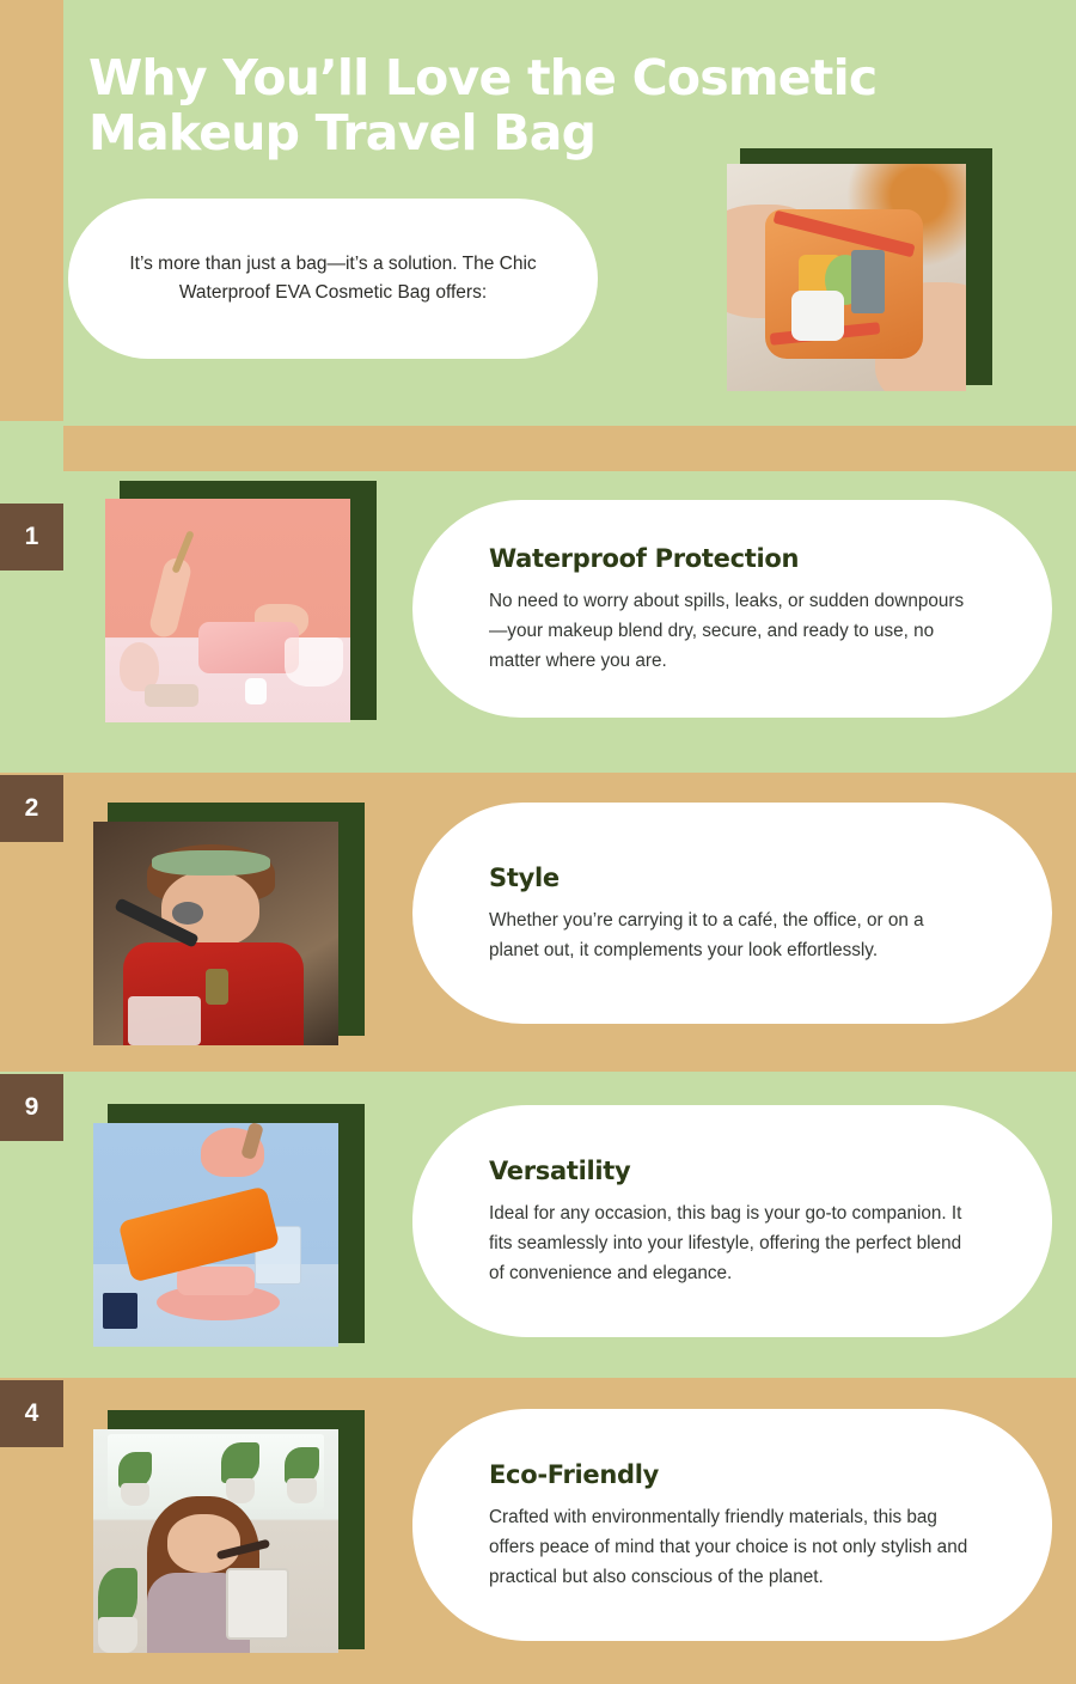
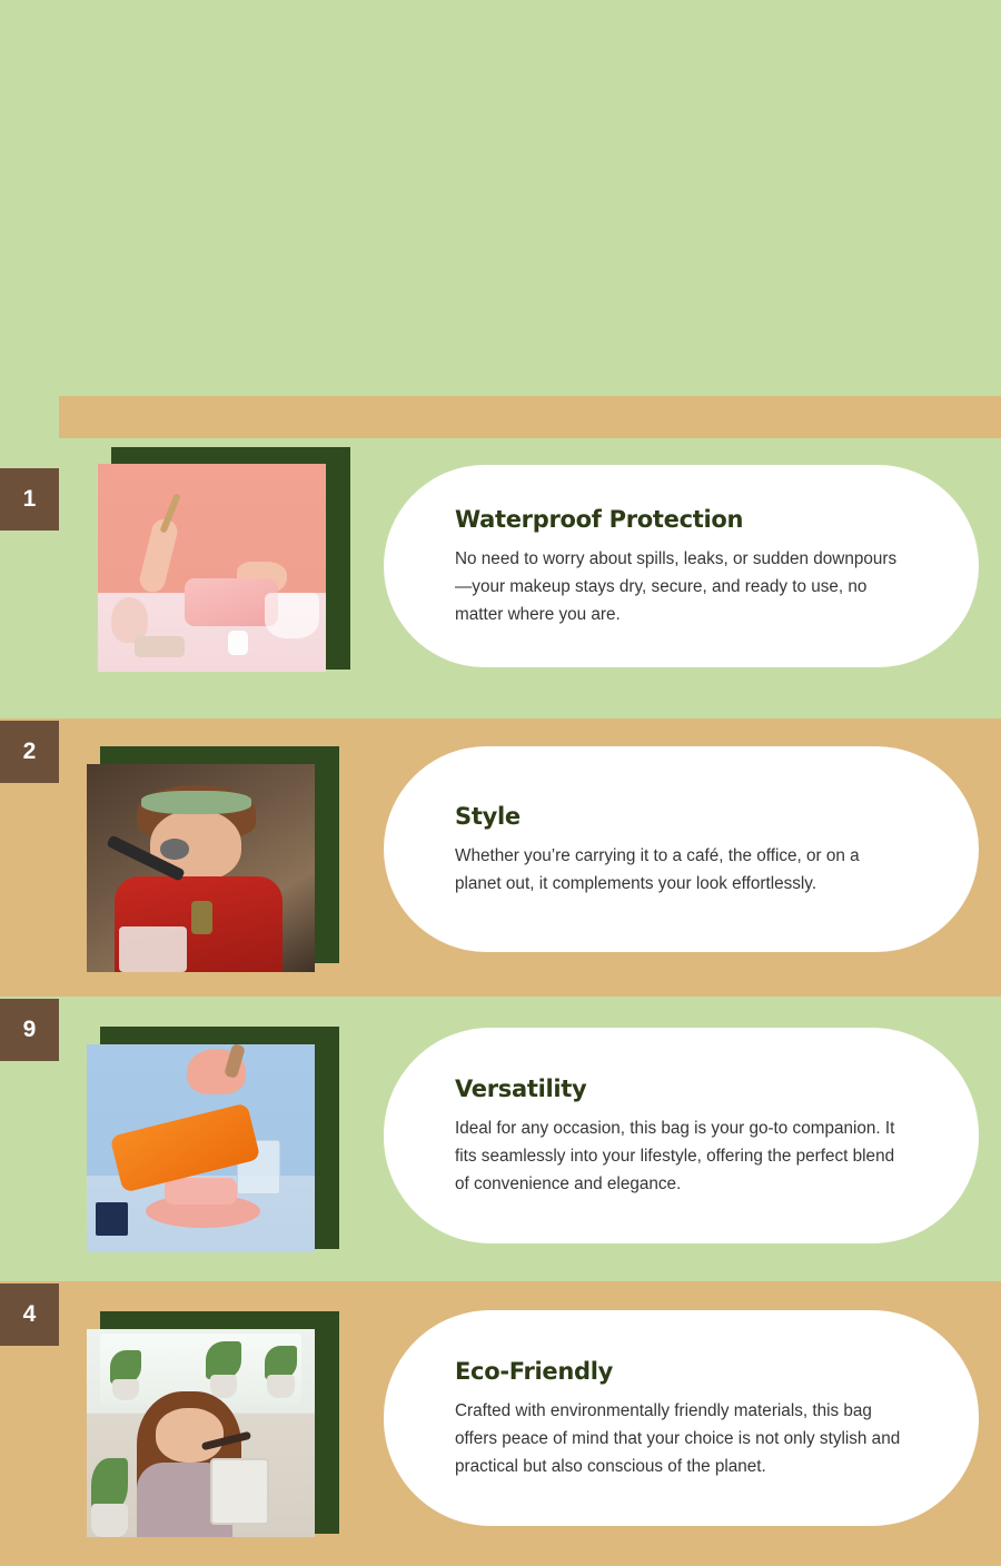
- Why You’ll Love the Cosmetic Makeup Travel Bag
- It’s more than just a bag—it’s a solution. The Chic Waterproof EVA Cosmetic Bag offers:
  1
  Waterproof Protection
- No need to worry about spills, leaks, or sudden downpours—your makeup blend dry, secure, and ready to use, no matter where you are.
+ No need to worry about spills, leaks, or sudden downpours—your makeup stays dry, secure, and ready to use, no matter where you are.
  2
  Style
  Whether you’re carrying it to a café, the office, or on a planet out, it complements your look effortlessly.
  9
  Versatility
  Ideal for any occasion, this bag is your go-to companion. It fits seamlessly into your lifestyle, offering the perfect blend of convenience and elegance.
  4
  Eco-Friendly
  Crafted with environmentally friendly materials, this bag offers peace of mind that your choice is not only stylish and practical but also conscious of the planet.
